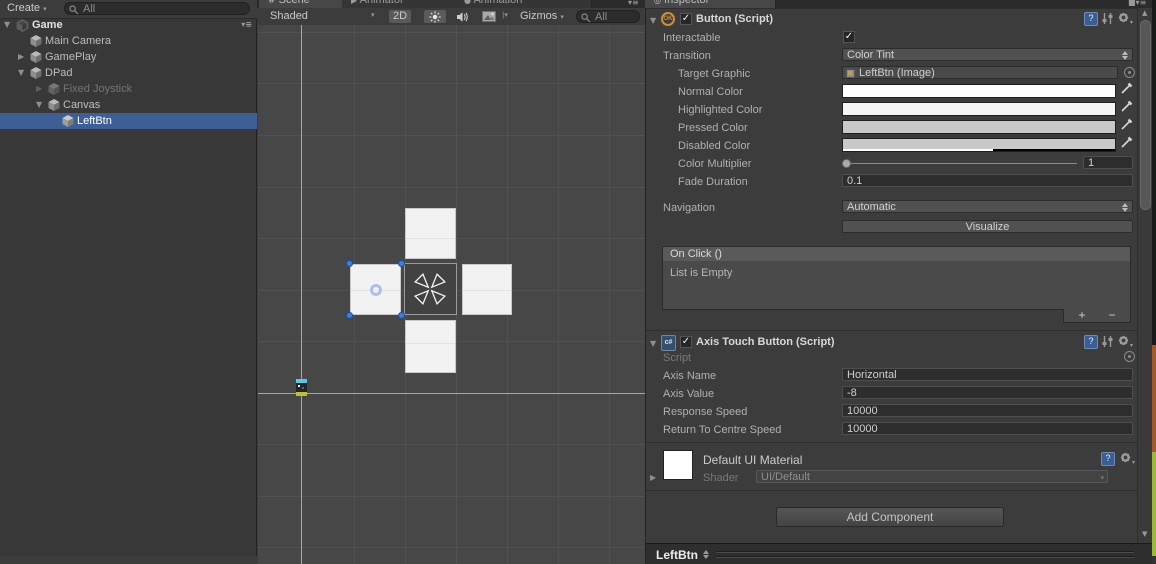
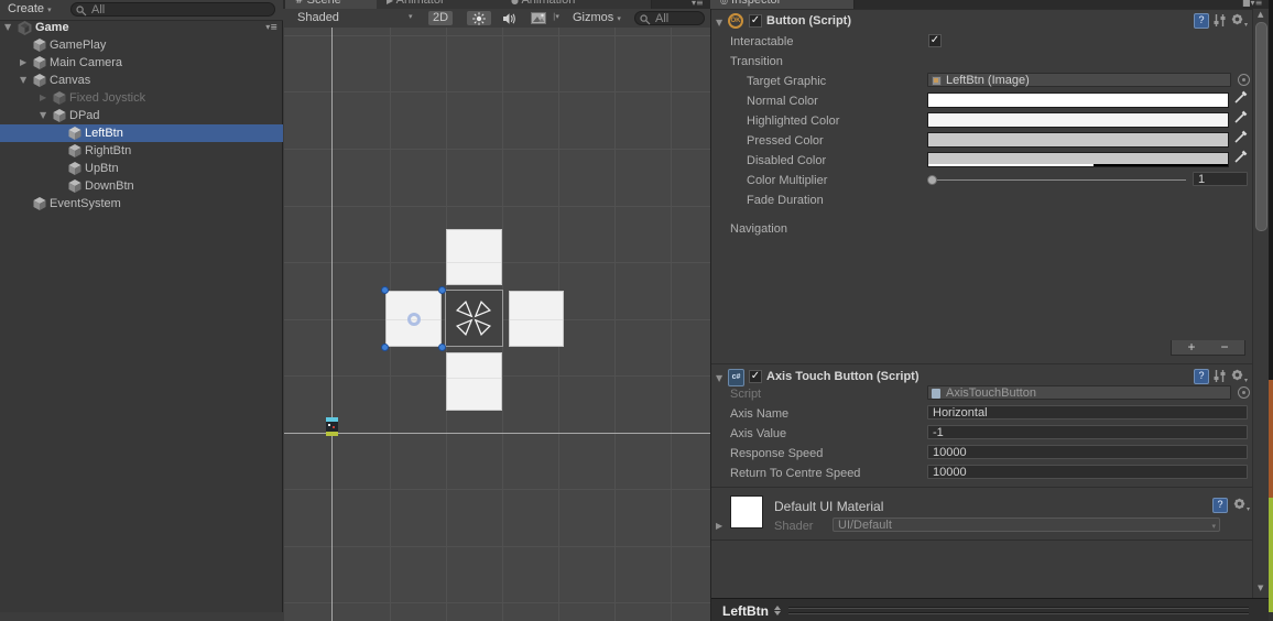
  # Scene
  ▶ Animator
  ● Animation
  ◎ Inspector
  ▾≡
  ■▾≡
  Create ▾
  All
  ▼
  Game
  ▾≡
- Main Camera
+ GamePlay
  ▶
- GamePlay
+ Main Camera
  ▼
- DPad
+ Canvas
  ▶
  Fixed Joystick
  ▼
- Canvas
+ DPad
  LeftBtn
+ RightBtn
+ UpBtn
+ DownBtn
+ EventSystem
  Shaded
  ▾
  2D
  |▾
  Gizmos ▾
  All
  ▼
  ✓
  Button (Script)
  ?
  Interactable
  ✓
  Transition
- Color Tint
  Target Graphic
  LeftBtn (Image)
  Normal Color
  Highlighted Color
  Pressed Color
  Disabled Color
  Color Multiplier
  1
  Fade Duration
- 0.1
  Navigation
- Automatic
- Visualize
- On Click ()
- List is Empty
  +
  −
  ▼
  ✓
  Axis Touch Button (Script)
  ?
  Script
+ AxisTouchButton
  Axis Name
  Horizontal
  Axis Value
- -8
+ -1
  Response Speed
  10000
  Return To Centre Speed
  10000
  ▶
  Default UI Material
  ?
  Shader
  UI/Default
  ▾
- Add Component
  ▲
  ▼
  LeftBtn
